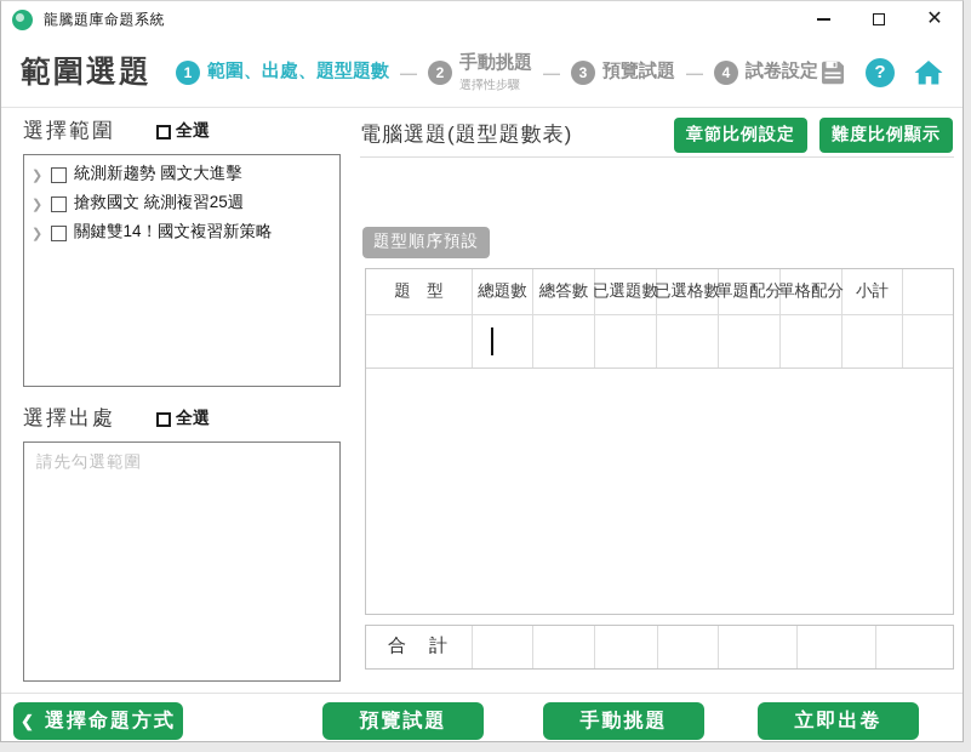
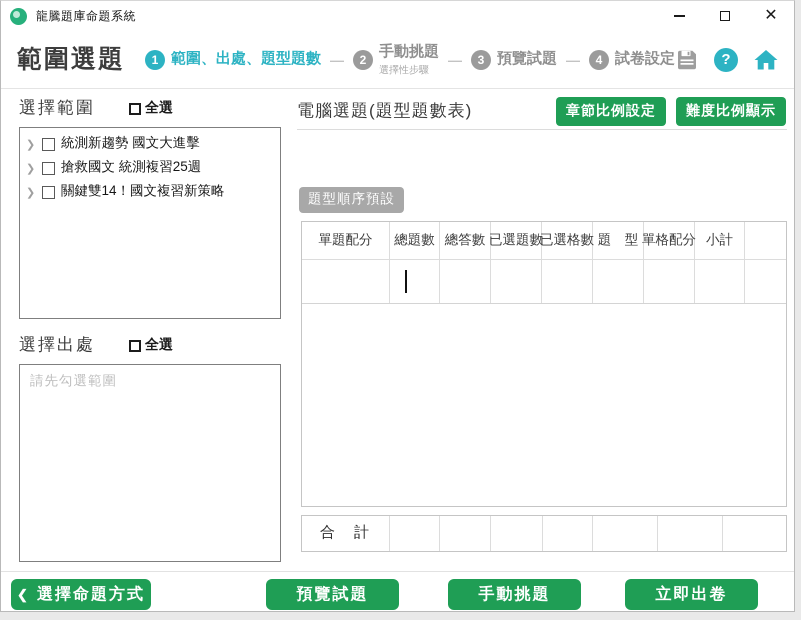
  龍騰題庫命題系統
  ✕
  範圍選題
  1
  範圍、出處、題型題數
  —
  2
  手動挑題
  選擇性步驟
  —
  3
  預覽試題
  —
  4
  試卷設定
  ?
  選擇範圍
  全選
  ❯
  統測新趨勢 國文大進擊
  ❯
  搶救國文 統測複習25週
  ❯
  關鍵雙14！國文複習新策略
  選擇出處
  全選
  請先勾選範圍
  電腦選題(題型題數表)
  章節比例設定
  難度比例顯示
  題型順序預設
- 題 型
+ 單題配分
  總題數
  總答數
  已選題數
  已選格數
- 單題配分
+ 題 型
  單格配分
  小計
  合 計
  ❮
  選擇命題方式
  預覽試題
  手動挑題
  立即出卷
